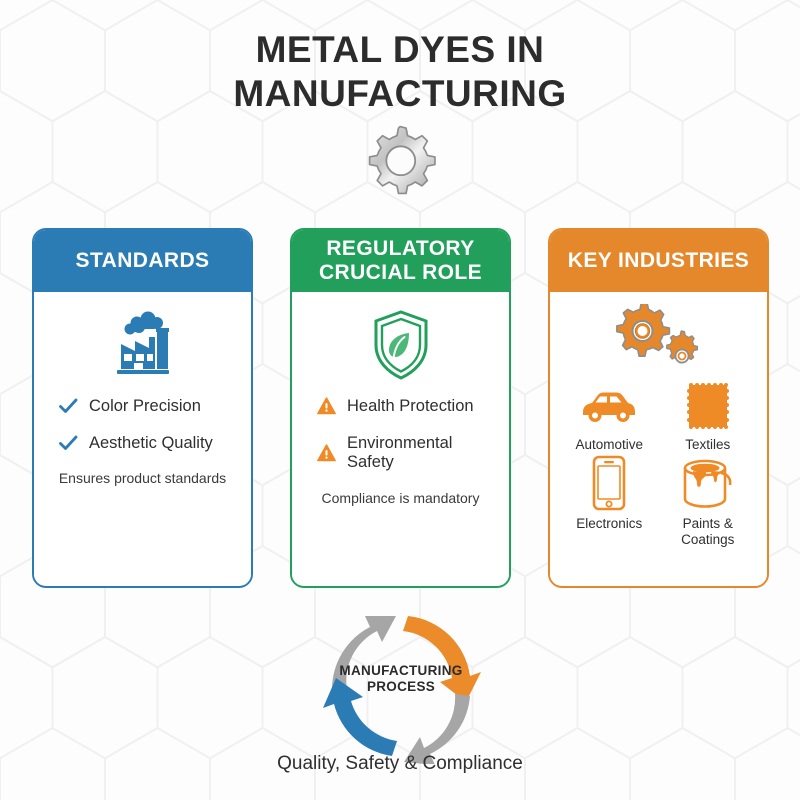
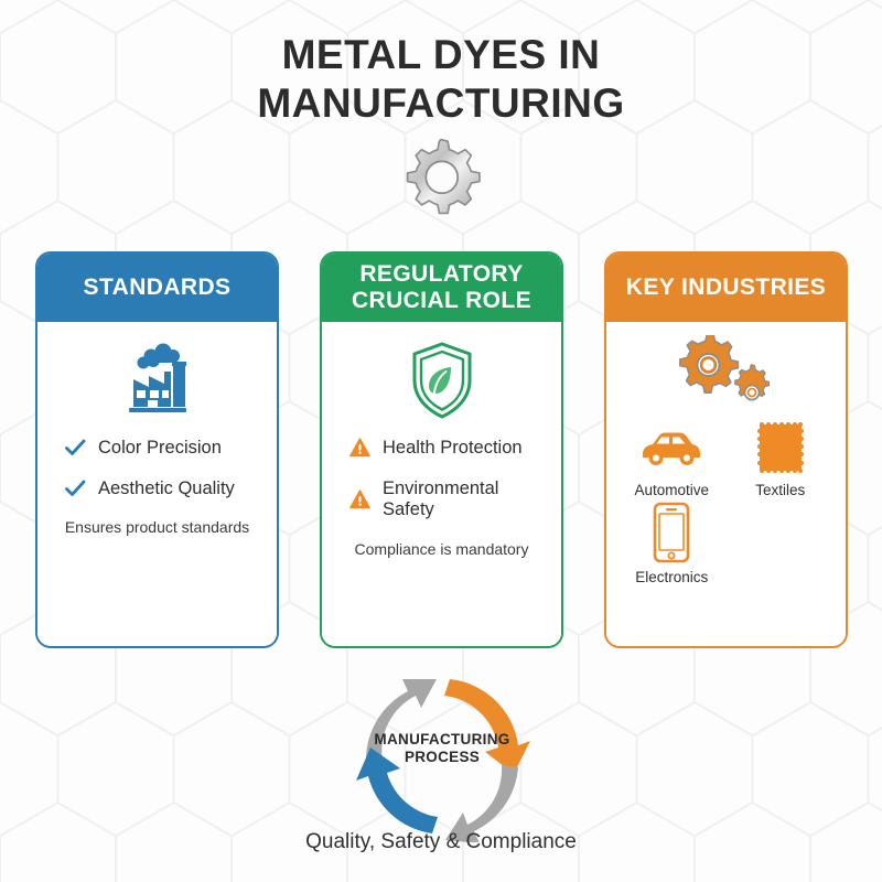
  METAL DYES IN
  MANUFACTURING
  STANDARDS
  Color Precision
  Aesthetic Quality
  Ensures product standards
  REGULATORY
  CRUCIAL ROLE
  Health Protection
  Environmental Safety
  Compliance is mandatory
  KEY INDUSTRIES
  Automotive
  Textiles
  Electronics
- Paints & Coatings
  MANUFACTURING
  PROCESS
  Quality, Safety & Compliance
